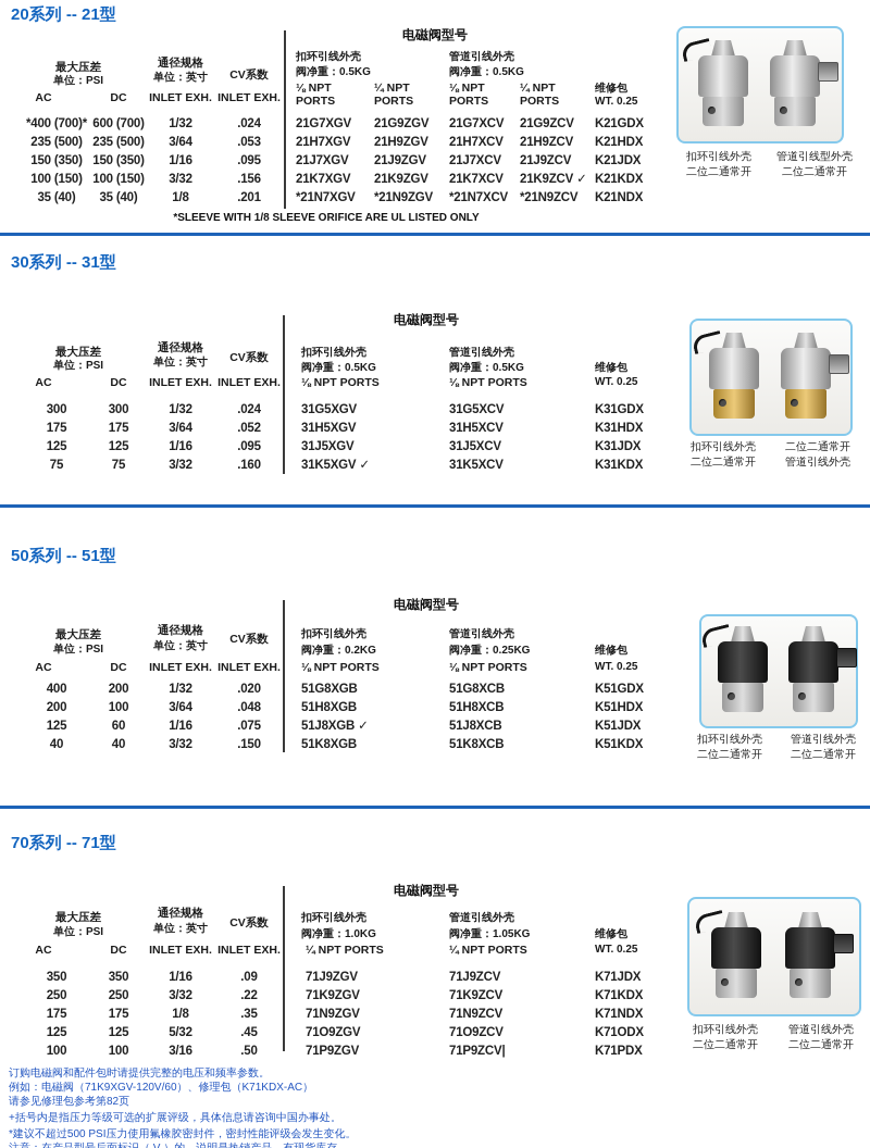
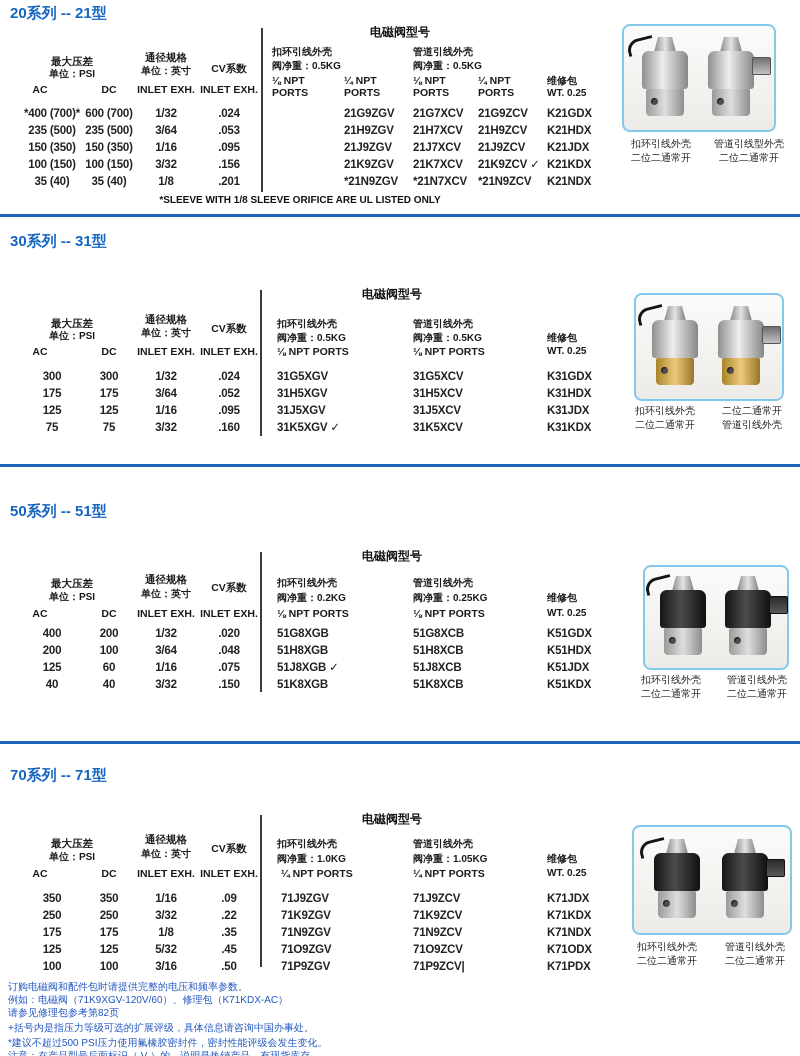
  20系列 -- 21型
  电磁阀型号
  最大压差
  单位：PSI
  AC
  DC
  通径规格
  单位：英寸
  INLET EXH.
  CV系数
  INLET EXH.
  扣环引线外壳
  阀净重：0.5KG
  ⅛ NPT
  PORTS
  ¼ NPT
  PORTS
  管道引线外壳
  阀净重：0.5KG
  ⅛ NPT
  PORTS
  ¼ NPT
  PORTS
  维修包
  WT. 0.25
  *400 (700)*
  235 (500)
  150 (350)
  100 (150)
  35 (40)
  600 (700)
  235 (500)
  150 (350)
  100 (150)
  35 (40)
  1/32
  3/64
  1/16
  3/32
  1/8
  .024
  .053
  .095
  .156
  .201
- 21G7XGV
- 21H7XGV
- 21J7XGV
- 21K7XGV
- *21N7XGV
  21G9ZGV
  21H9ZGV
  21J9ZGV
  21K9ZGV
  *21N9ZGV
  21G7XCV
  21H7XCV
  21J7XCV
  21K7XCV
  *21N7XCV
  21G9ZCV
  21H9ZCV
  21J9ZCV
  21K9ZCV ✓
  *21N9ZCV
  K21GDX
  K21HDX
  K21JDX
  K21KDX
  K21NDX
  *SLEEVE WITH 1/8 SLEEVE ORIFICE ARE UL LISTED ONLY
  扣环引线外壳
  二位二通常开
  管道引线型外壳
  二位二通常开
  30系列 -- 31型
  电磁阀型号
  最大压差
  单位：PSI
  AC
  DC
  通径规格
  单位：英寸
  INLET EXH.
  CV系数
  INLET EXH.
  扣环引线外壳
  阀净重：0.5KG
  ⅛ NPT PORTS
  管道引线外壳
  阀净重：0.5KG
  ⅛ NPT PORTS
  维修包
  WT. 0.25
  300
  175
  125
  75
  300
  175
  125
  75
  1/32
  3/64
  1/16
  3/32
  .024
  .052
  .095
  .160
  31G5XGV
  31H5XGV
  31J5XGV
  31K5XGV ✓
  31G5XCV
  31H5XCV
  31J5XCV
  31K5XCV
  K31GDX
  K31HDX
  K31JDX
  K31KDX
  扣环引线外壳
  二位二通常开
  二位二通常开
  管道引线外壳
  50系列 -- 51型
  电磁阀型号
  最大压差
  单位：PSI
  AC
  DC
  通径规格
  单位：英寸
  INLET EXH.
  CV系数
  INLET EXH.
  扣环引线外壳
  阀净重：0.2KG
  ⅛ NPT PORTS
  管道引线外壳
  阀净重：0.25KG
  ⅛ NPT PORTS
  维修包
  WT. 0.25
  400
  200
  125
  40
  200
  100
  60
  40
  1/32
  3/64
  1/16
  3/32
  .020
  .048
  .075
  .150
  51G8XGB
  51H8XGB
  51J8XGB ✓
  51K8XGB
  51G8XCB
  51H8XCB
  51J8XCB
  51K8XCB
  K51GDX
  K51HDX
  K51JDX
  K51KDX
  扣环引线外壳
  二位二通常开
  管道引线外壳
  二位二通常开
  70系列 -- 71型
  电磁阀型号
  最大压差
  单位：PSI
  AC
  DC
  通径规格
  单位：英寸
  INLET EXH.
  CV系数
  INLET EXH.
  扣环引线外壳
  阀净重：1.0KG
  ¼ NPT PORTS
  管道引线外壳
  阀净重：1.05KG
  ¼ NPT PORTS
  维修包
  WT. 0.25
  350
  250
  175
  125
  100
  350
  250
  175
  125
  100
  1/16
  3/32
  1/8
  5/32
  3/16
  .09
  .22
  .35
  .45
  .50
  71J9ZGV
  71K9ZGV
  71N9ZGV
  71O9ZGV
  71P9ZGV
  71J9ZCV
  71K9ZCV
  71N9ZCV
  71O9ZCV
  71P9ZCV|
  K71JDX
  K71KDX
  K71NDX
  K71ODX
  K71PDX
  扣环引线外壳
  二位二通常开
  管道引线外壳
  二位二通常开
  订购电磁阀和配件包时请提供完整的电压和频率参数。
  例如：电磁阀（71K9XGV-120V/60）、修理包（K71KDX-AC）
  请参见修理包参考第82页
  +括号内是指压力等级可选的扩展评级，具体信息请咨询中国办事处。
  *建议不超过500 PSI压力使用氟橡胶密封件，密封性能评级会发生变化。
